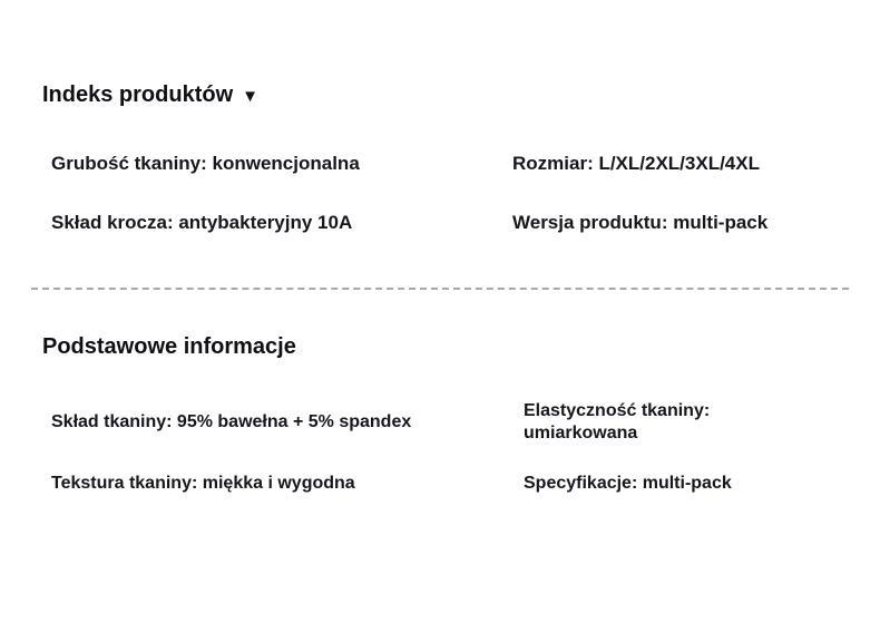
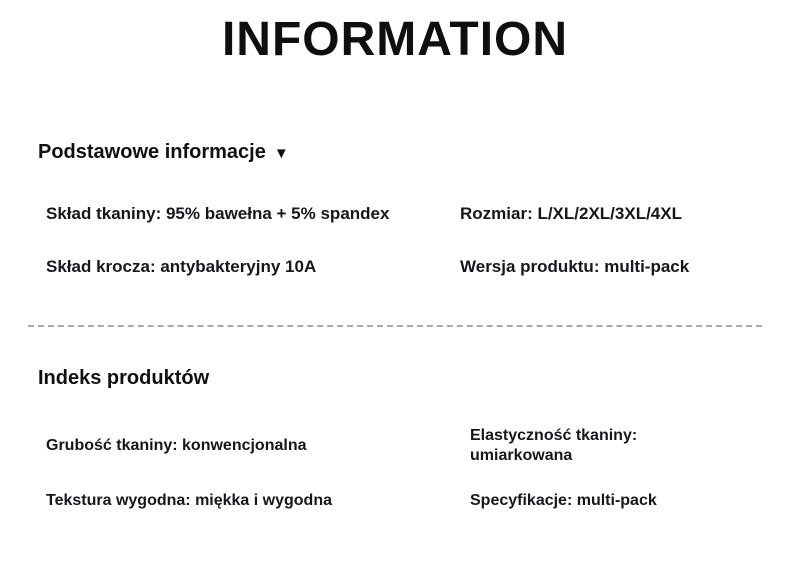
+ INFORMATION
- Indeks produktów
+ Podstawowe informacje
  ▼
- Grubość tkaniny: konwencjonalna
+ Skład tkaniny: 95% bawełna + 5% spandex
  Rozmiar: L/XL/2XL/3XL/4XL
  Skład krocza: antybakteryjny 10A
  Wersja produktu: multi-pack
- Podstawowe informacje
+ Indeks produktów
- Skład tkaniny: 95% bawełna + 5% spandex
+ Grubość tkaniny: konwencjonalna
  Elastyczność tkaniny: umiarkowana
- Tekstura tkaniny: miękka i wygodna
+ Tekstura wygodna: miękka i wygodna
  Specyfikacje: multi-pack
